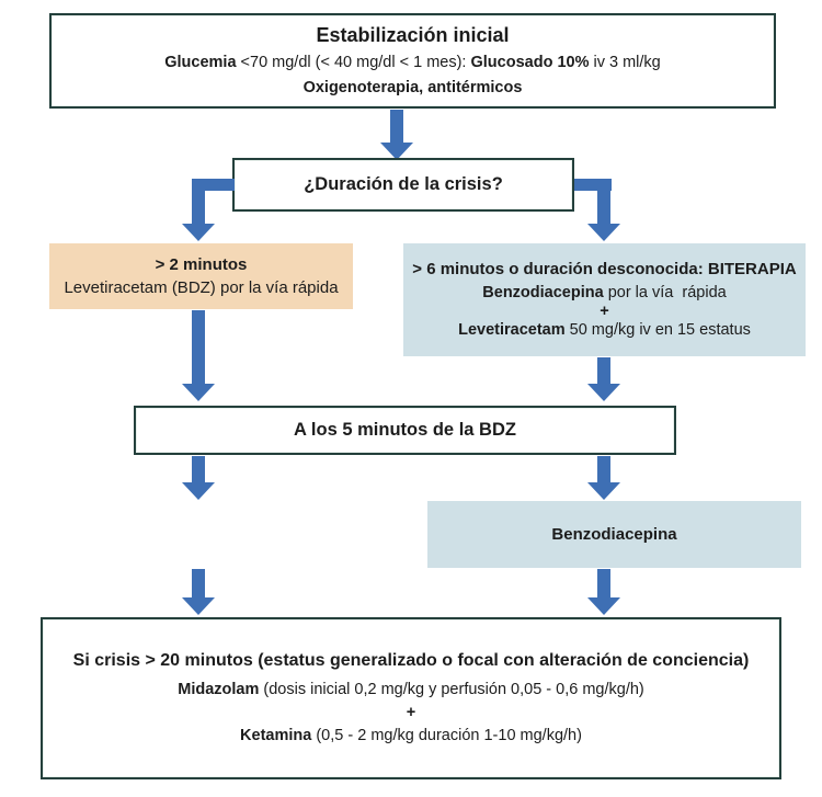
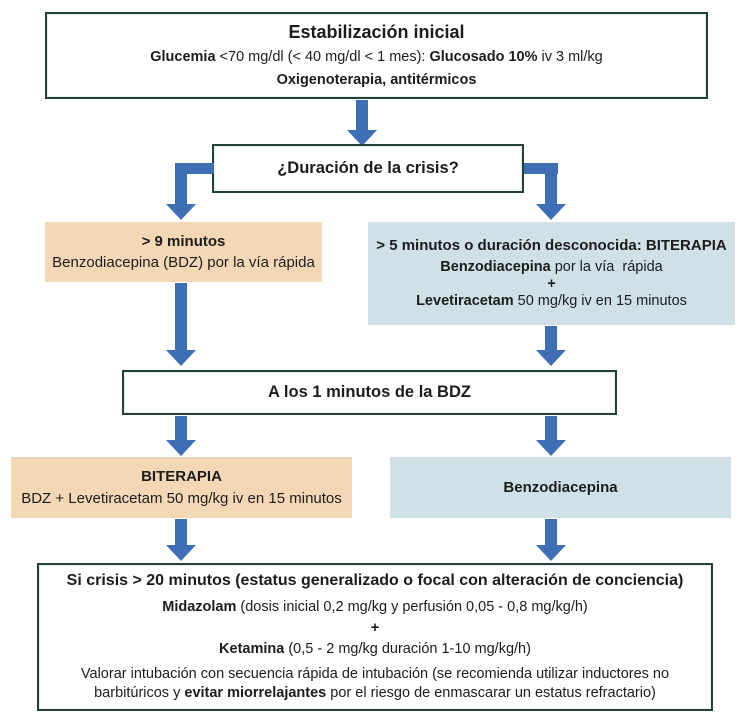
  Estabilización inicial
  Glucemia <70 mg/dl (< 40 mg/dl < 1 mes): Glucosado 10% iv 3 ml/kg
  Oxigenoterapia, antitérmicos
  ¿Duración de la crisis?
- > 2 minutos
+ > 9 minutos
- Levetiracetam (BDZ) por la vía rápida
+ Benzodiacepina (BDZ) por la vía rápida
- > 6 minutos o duración desconocida: BITERAPIA
+ > 5 minutos o duración desconocida: BITERAPIA
  Benzodiacepina por la vía rápida
  +
- Levetiracetam 50 mg/kg iv en 15 estatus
+ Levetiracetam 50 mg/kg iv en 15 minutos
- A los 5 minutos de la BDZ
+ A los 1 minutos de la BDZ
+ BITERAPIA
+ BDZ + Levetiracetam 50 mg/kg iv en 15 minutos
  Benzodiacepina
  Si crisis > 20 minutos (estatus generalizado o focal con alteración de conciencia)
- Midazolam (dosis inicial 0,2 mg/kg y perfusión 0,05 - 0,6 mg/kg/h)
+ Midazolam (dosis inicial 0,2 mg/kg y perfusión 0,05 - 0,8 mg/kg/h)
  +
  Ketamina (0,5 - 2 mg/kg duración 1-10 mg/kg/h)
+ Valorar intubación con secuencia rápida de intubación (se recomienda utilizar inductores no barbitúricos y evitar miorrelajantes por el riesgo de enmascarar un estatus refractario)
